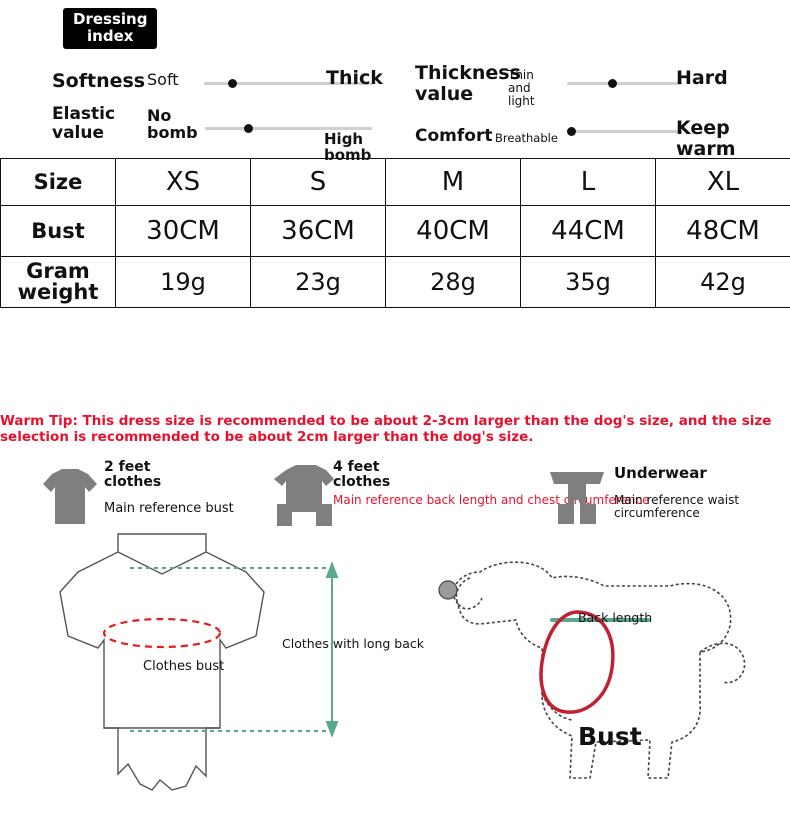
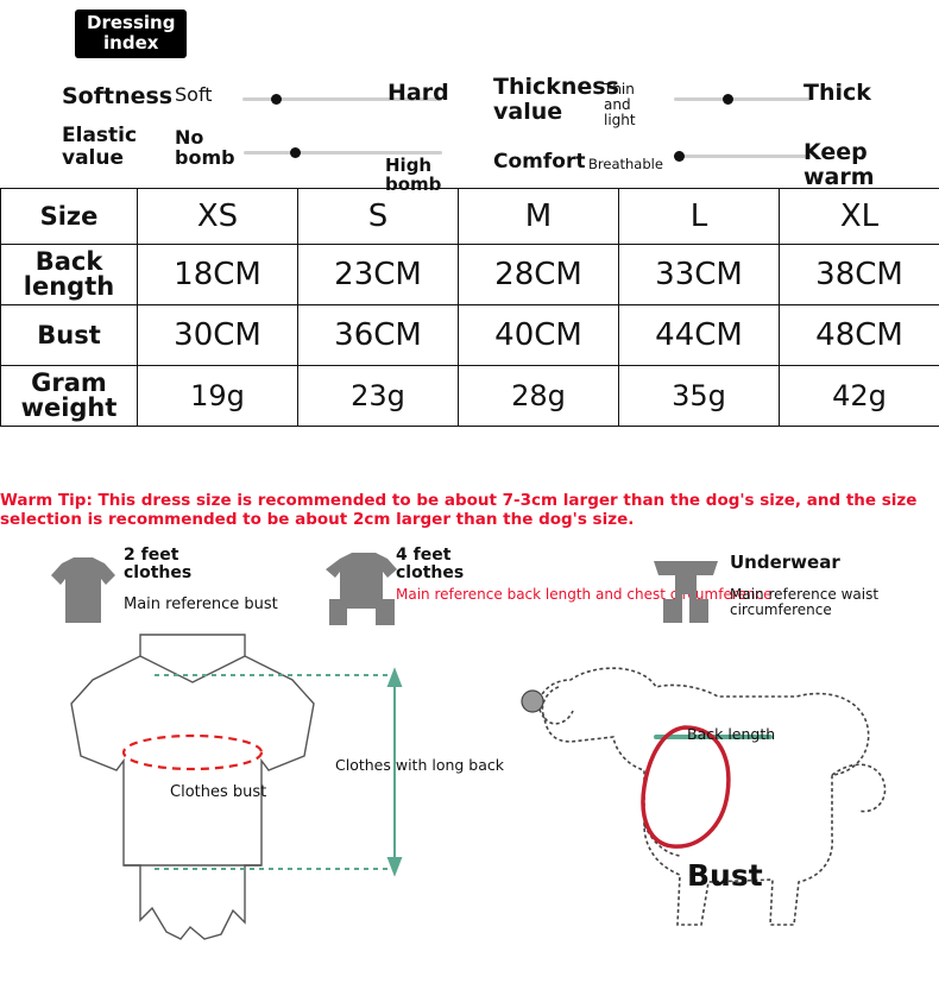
  Dressing
  index
  Softness
  Soft
- Thick
+ Hard
  Thickness
  value
  Thin and
  light
- Hard
+ Thick
  Elastic
  value
  No
  bomb
  High bomb
  Comfort
  Breathable
  Keep
  warm
  Size	XS	S	M	L	XL
+ Back length	18CM	23CM	28CM	33CM	38CM
  Bust	30CM	36CM	40CM	44CM	48CM
  Gram weight	19g	23g	28g	35g	42g
- Warm Tip: This dress size is recommended to be about 2-3cm larger than the dog's size, and the size selection is recommended to be about 2cm larger than the dog's size.
+ Warm Tip: This dress size is recommended to be about 7-3cm larger than the dog's size, and the size selection is recommended to be about 2cm larger than the dog's size.
  2 feet
  clothes
  Main reference bust
  4 feet
  clothes
  Main reference back length and chest cumference
  Underwear
  Main reference waist circumference
  Clothes bust
  Clothes with long back
  Back length
  Bust
